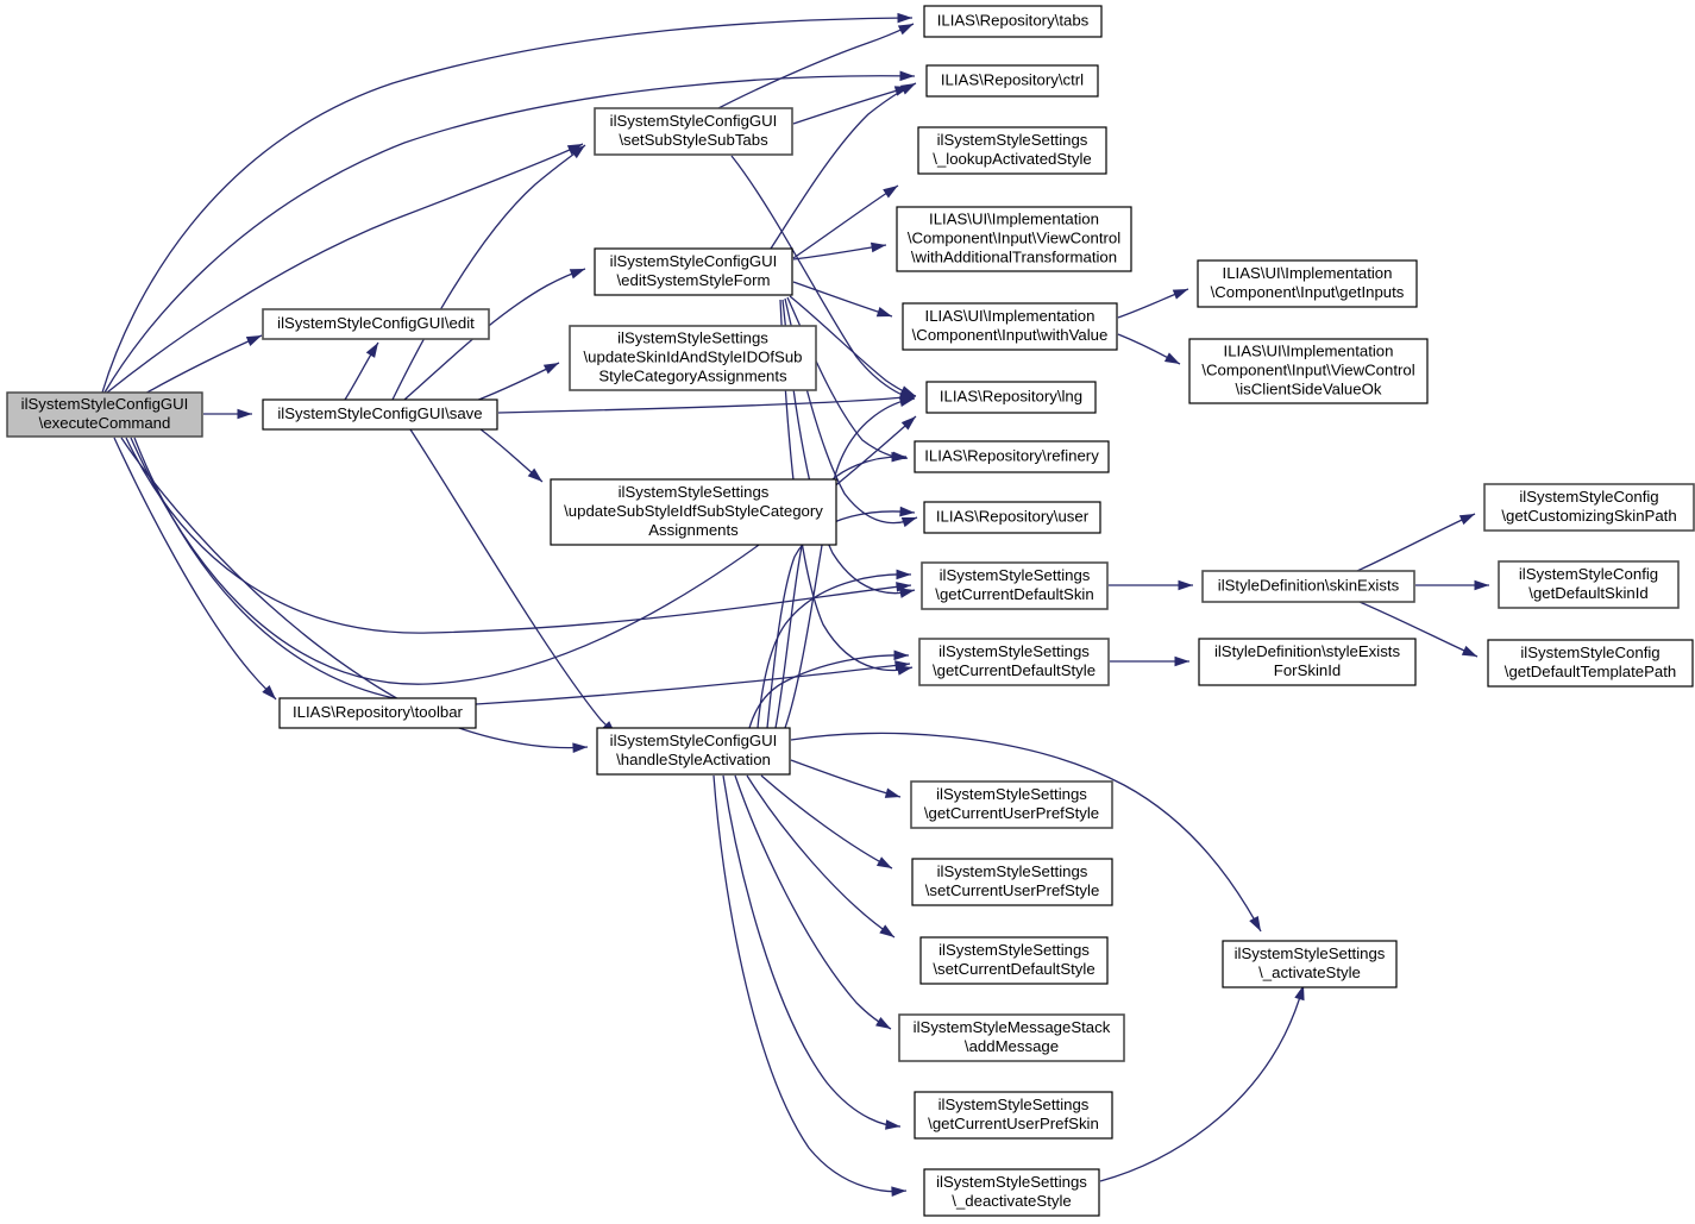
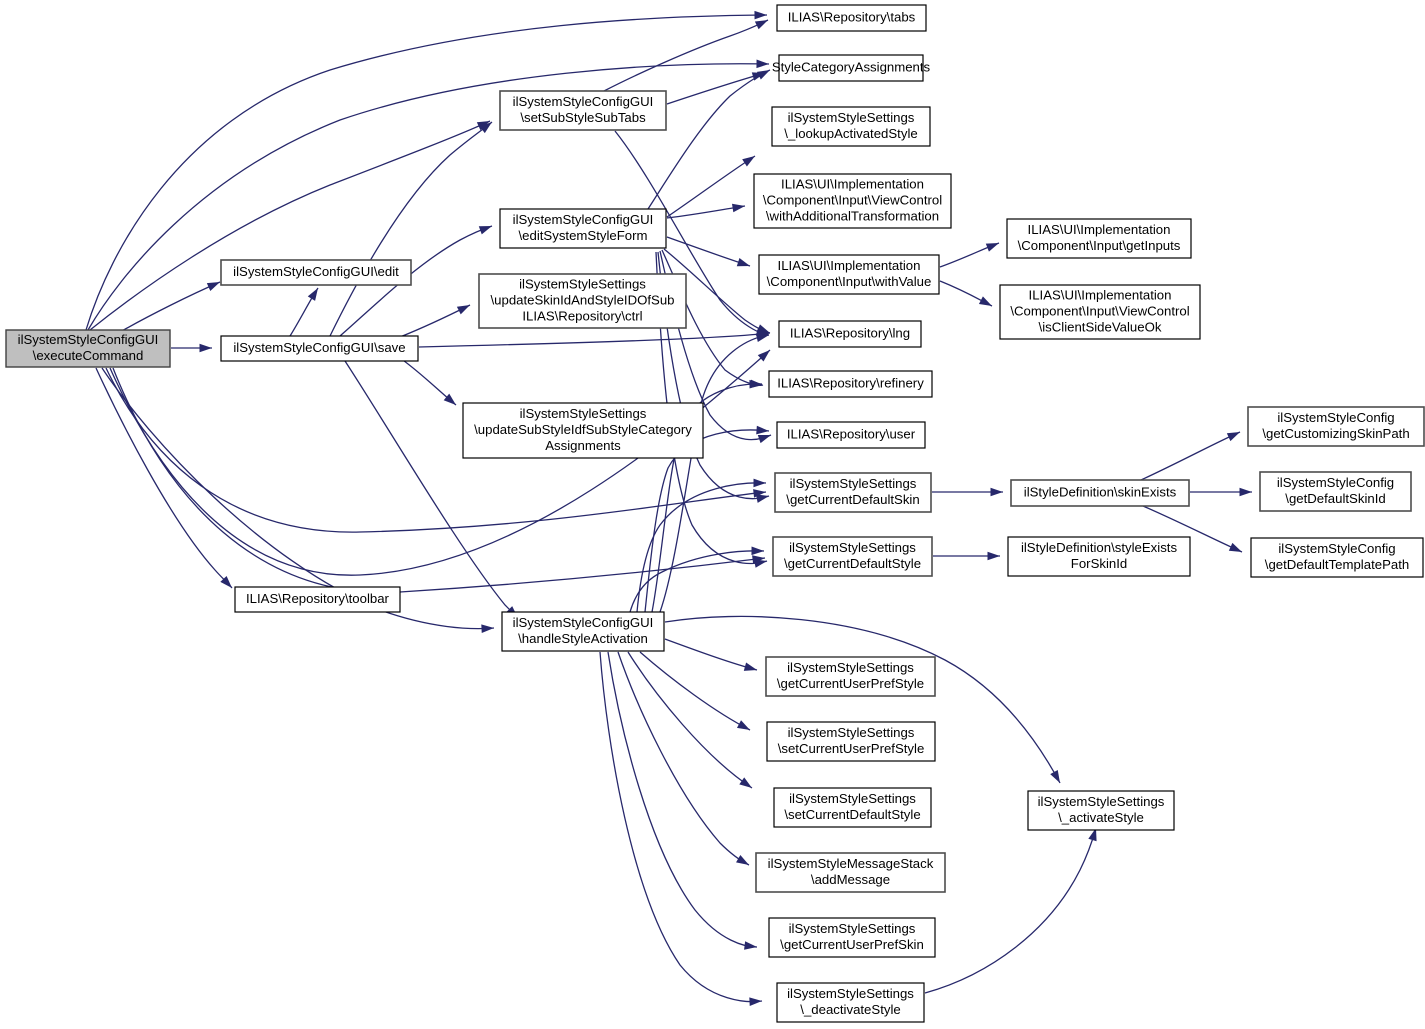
  ilSystemStyleConfigGUI
  \executeCommand
  ilSystemStyleConfigGUI\edit
  ilSystemStyleConfigGUI\save
  ILIAS\Repository\toolbar
  ilSystemStyleConfigGUI
  \setSubStyleSubTabs
  ilSystemStyleConfigGUI
  \editSystemStyleForm
  ilSystemStyleSettings
  \updateSkinIdAndStyleIDOfSub
- StyleCategoryAssignments
+ ILIAS\Repository\ctrl
  ilSystemStyleSettings
  \updateSubStyleIdfSubStyleCategory
  Assignments
  ilSystemStyleConfigGUI
  \handleStyleActivation
  ILIAS\Repository\tabs
- ILIAS\Repository\ctrl
+ StyleCategoryAssignments
  ilSystemStyleSettings
  \_lookupActivatedStyle
  ILIAS\UI\Implementation
  \Component\Input\ViewControl
  \withAdditionalTransformation
  ILIAS\UI\Implementation
  \Component\Input\withValue
  ILIAS\Repository\lng
  ILIAS\Repository\refinery
  ILIAS\Repository\user
  ilSystemStyleSettings
  \getCurrentDefaultSkin
  ilSystemStyleSettings
  \getCurrentDefaultStyle
  ilSystemStyleSettings
  \getCurrentUserPrefStyle
  ilSystemStyleSettings
  \setCurrentUserPrefStyle
  ilSystemStyleSettings
  \setCurrentDefaultStyle
  ilSystemStyleMessageStack
  \addMessage
  ilSystemStyleSettings
  \getCurrentUserPrefSkin
  ilSystemStyleSettings
  \_deactivateStyle
  ilSystemStyleSettings
  \_activateStyle
  ILIAS\UI\Implementation
  \Component\Input\getInputs
  ILIAS\UI\Implementation
  \Component\Input\ViewControl
  \isClientSideValueOk
  ilStyleDefinition\skinExists
  ilStyleDefinition\styleExists
  ForSkinId
  ilSystemStyleConfig
  \getCustomizingSkinPath
  ilSystemStyleConfig
  \getDefaultSkinId
  ilSystemStyleConfig
  \getDefaultTemplatePath
